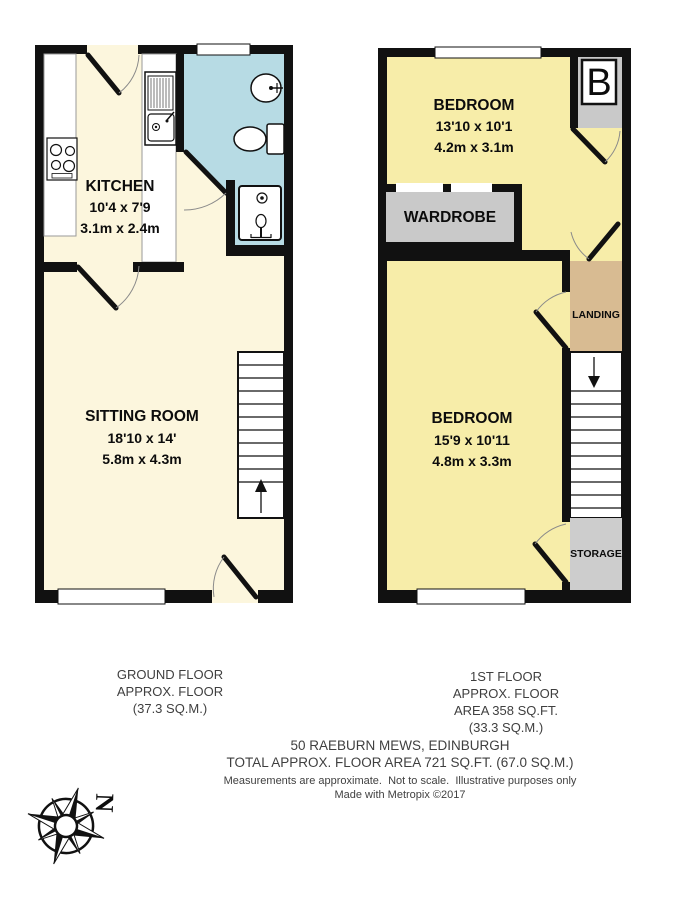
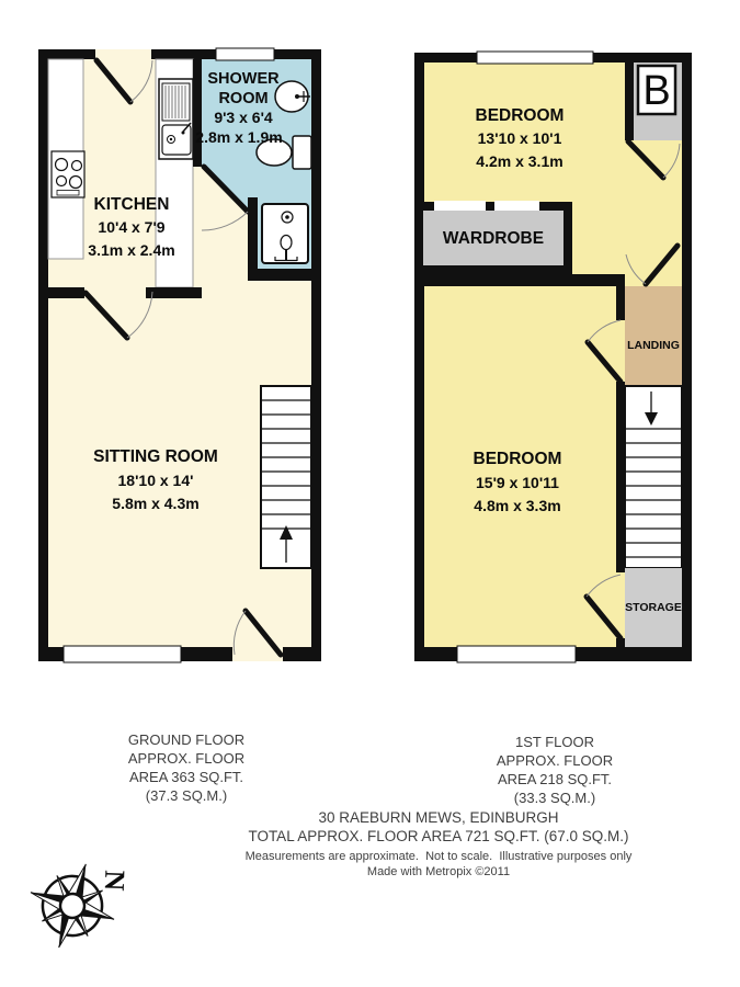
+ SHOWER
+ ROOM
+ 9'3 x 6'4
+ 2.8m x 1.9m
  KITCHEN
  10'4 x 7'9
  3.1m x 2.4m
  SITTING ROOM
  18'10 x 14'
  5.8m x 4.3m
  B
  WARDROBE
  LANDING
  STORAGE
  BEDROOM
  13'10 x 10'1
  4.2m x 3.1m
  BEDROOM
  15'9 x 10'11
  4.8m x 3.3m
  GROUND FLOOR
  APPROX. FLOOR
+ AREA 363 SQ.FT.
  (37.3 SQ.M.)
  1ST FLOOR
  APPROX. FLOOR
- AREA 358 SQ.FT.
+ AREA 218 SQ.FT.
  (33.3 SQ.M.)
- 50 RAEBURN MEWS, EDINBURGH
+ 30 RAEBURN MEWS, EDINBURGH
  TOTAL APPROX. FLOOR AREA 721 SQ.FT. (67.0 SQ.M.)
  Measurements are approximate. Not to scale. Illustrative purposes only
- Made with Metropix ©2017
+ Made with Metropix ©2011
